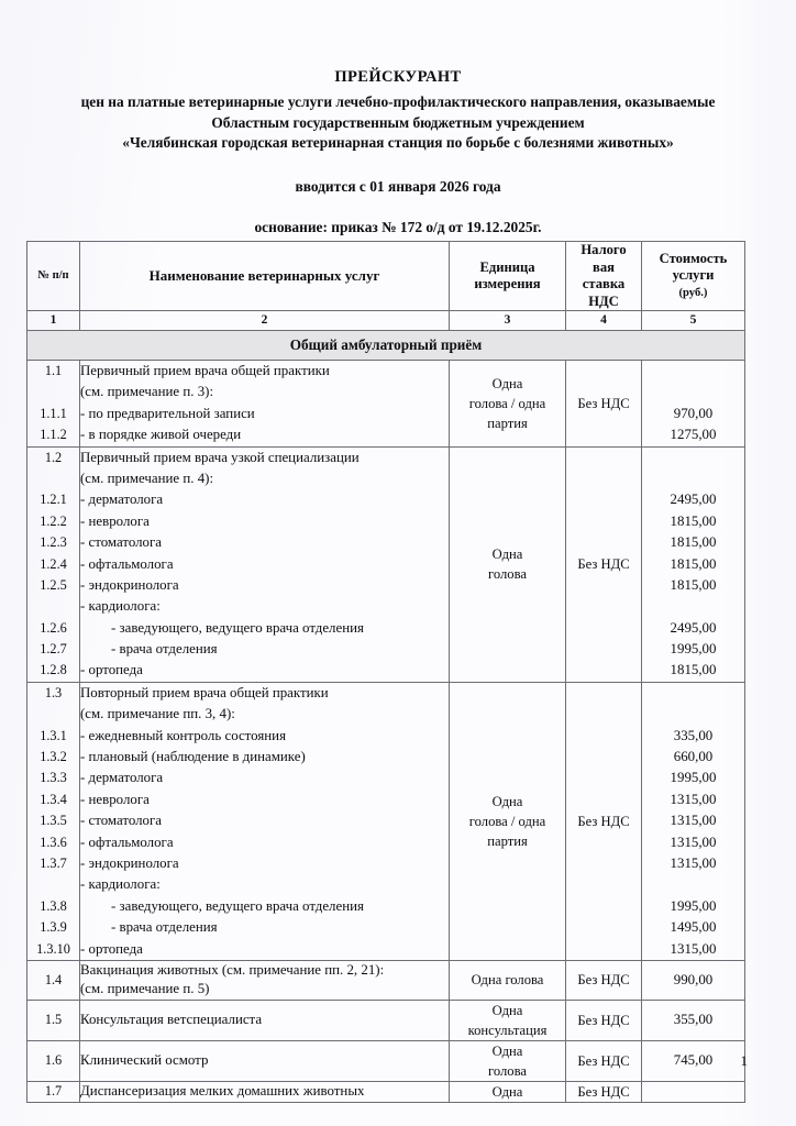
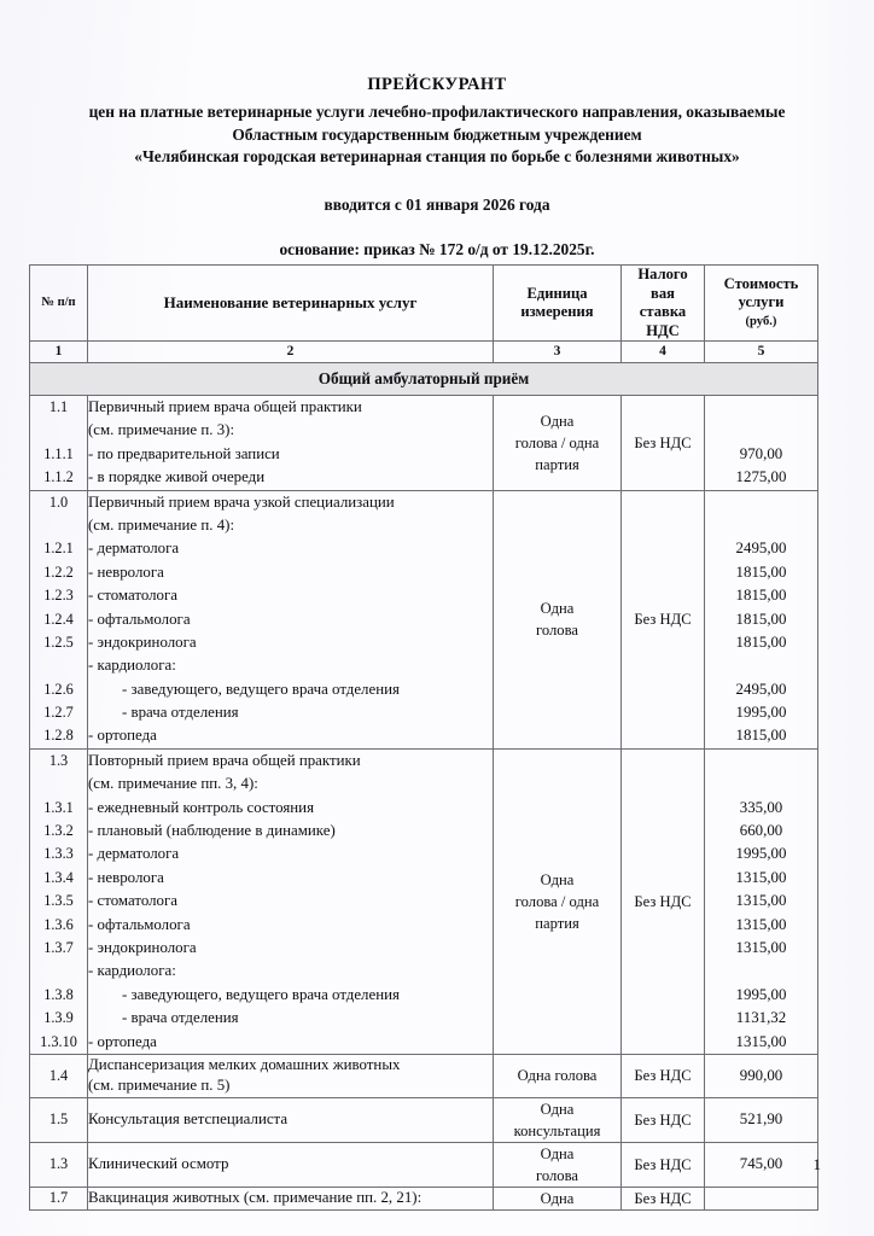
  ПРЕЙСКУРАНТ
  цен на платные ветеринарные услуги лечебно-профилактического направления, оказываемые
  Областным государственным бюджетным учреждением
  «Челябинская городская ветеринарная станция по борьбе с болезнями животных»
  вводится с 01 января 2026 года
  основание: приказ № 172 о/д от 19.12.2025г.
  № п/п	Наименование ветеринарных услуг	Единица измерения	Налого вая ставка НДС	Стоимость услуги (руб.)
  1	2	3	4	5
  Общий амбулаторный приём
  1.1 1.1.11.1.2	Первичный прием врача общей практики(см. примечание п. 3):- по предварительной записи- в порядке живой очереди	Однаголова / однапартия	Без НДС	970,001275,00
- 1.2 1.2.11.2.21.2.31.2.41.2.5 1.2.61.2.71.2.8	Первичный прием врача узкой специализации(см. примечание п. 4):- дерматолога- невролога- стоматолога- офтальмолога- эндокринолога- кардиолога:- заведующего, ведущего врача отделения- врача отделения- ортопеда	Однаголова	Без НДС	2495,001815,001815,001815,001815,00 2495,001995,001815,00
+ 1.0 1.2.11.2.21.2.31.2.41.2.5 1.2.61.2.71.2.8	Первичный прием врача узкой специализации(см. примечание п. 4):- дерматолога- невролога- стоматолога- офтальмолога- эндокринолога- кардиолога:- заведующего, ведущего врача отделения- врача отделения- ортопеда	Однаголова	Без НДС	2495,001815,001815,001815,001815,00 2495,001995,001815,00
- 1.3 1.3.11.3.21.3.31.3.41.3.51.3.61.3.7 1.3.81.3.91.3.10	Повторный прием врача общей практики(см. примечание пп. 3, 4):- ежедневный контроль состояния- плановый (наблюдение в динамике)- дерматолога- невролога- стоматолога- офтальмолога- эндокринолога- кардиолога:- заведующего, ведущего врача отделения- врача отделения- ортопеда	Однаголова / однапартия	Без НДС	335,00660,001995,001315,001315,001315,001315,00 1995,001495,001315,00
+ 1.3 1.3.11.3.21.3.31.3.41.3.51.3.61.3.7 1.3.81.3.91.3.10	Повторный прием врача общей практики(см. примечание пп. 3, 4):- ежедневный контроль состояния- плановый (наблюдение в динамике)- дерматолога- невролога- стоматолога- офтальмолога- эндокринолога- кардиолога:- заведующего, ведущего врача отделения- врача отделения- ортопеда	Однаголова / однапартия	Без НДС	335,00660,001995,001315,001315,001315,001315,00 1995,001131,321315,00
- 1.4	Вакцинация животных (см. примечание пп. 2, 21):(см. примечание п. 5)	Одна голова	Без НДС	990,00
+ 1.4	Диспансеризация мелких домашних животных(см. примечание п. 5)	Одна голова	Без НДС	990,00
- 1.5	Консультация ветспециалиста	Однаконсультация	Без НДС	355,00
+ 1.5	Консультация ветспециалиста	Однаконсультация	Без НДС	521,90
- 1.6	Клинический осмотр	Однаголова	Без НДС	745,00
+ 1.3	Клинический осмотр	Однаголова	Без НДС	745,00
- 1.7	Диспансеризация мелких домашних животных	Одна	Без НДС
+ 1.7	Вакцинация животных (см. примечание пп. 2, 21):	Одна	Без НДС
  1
